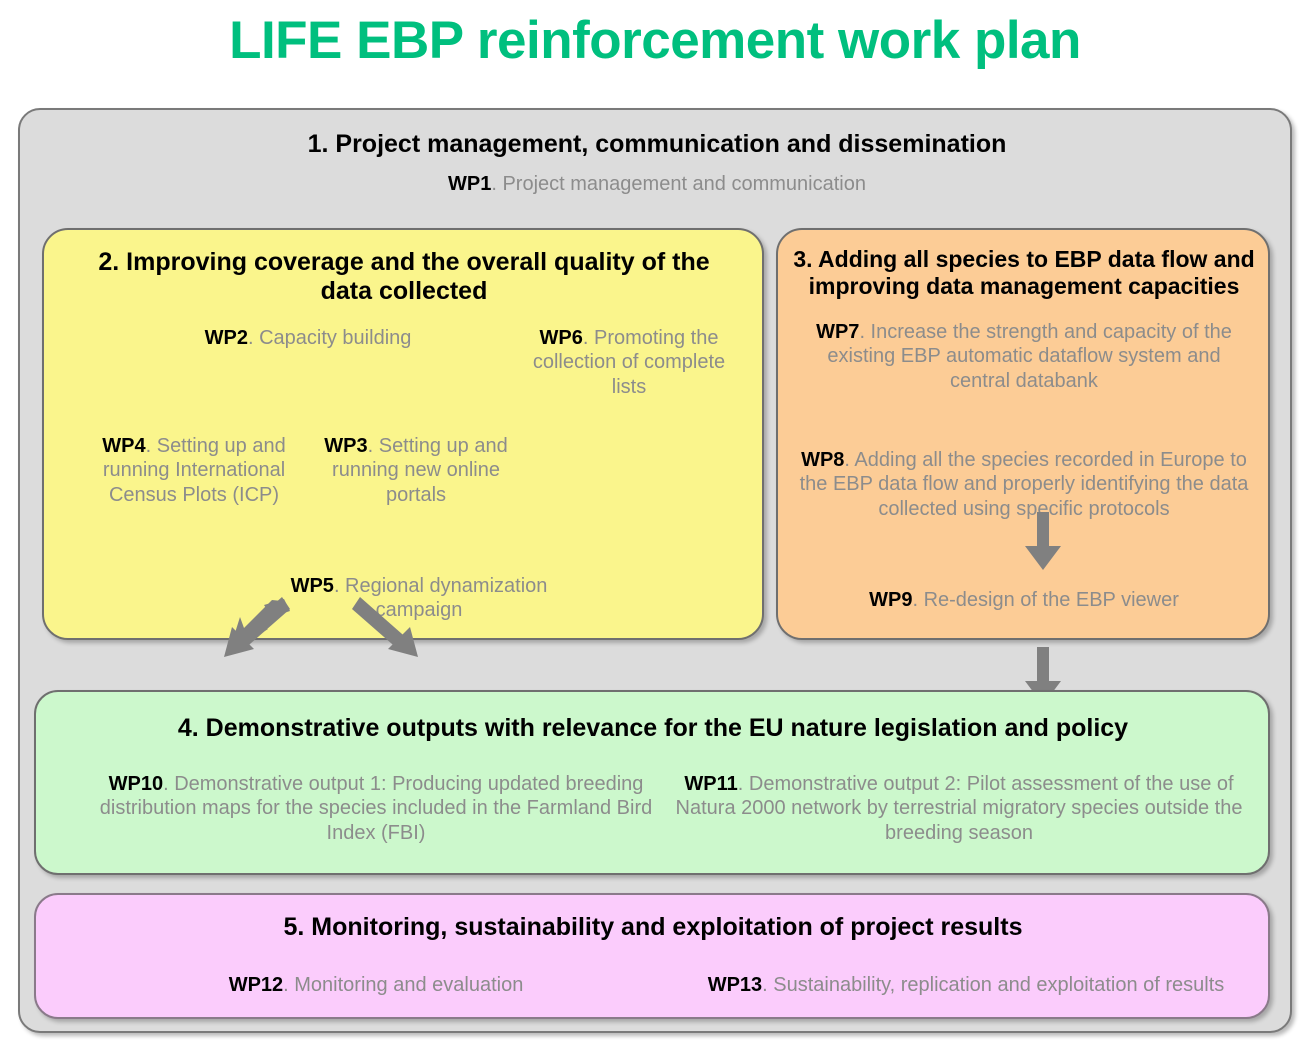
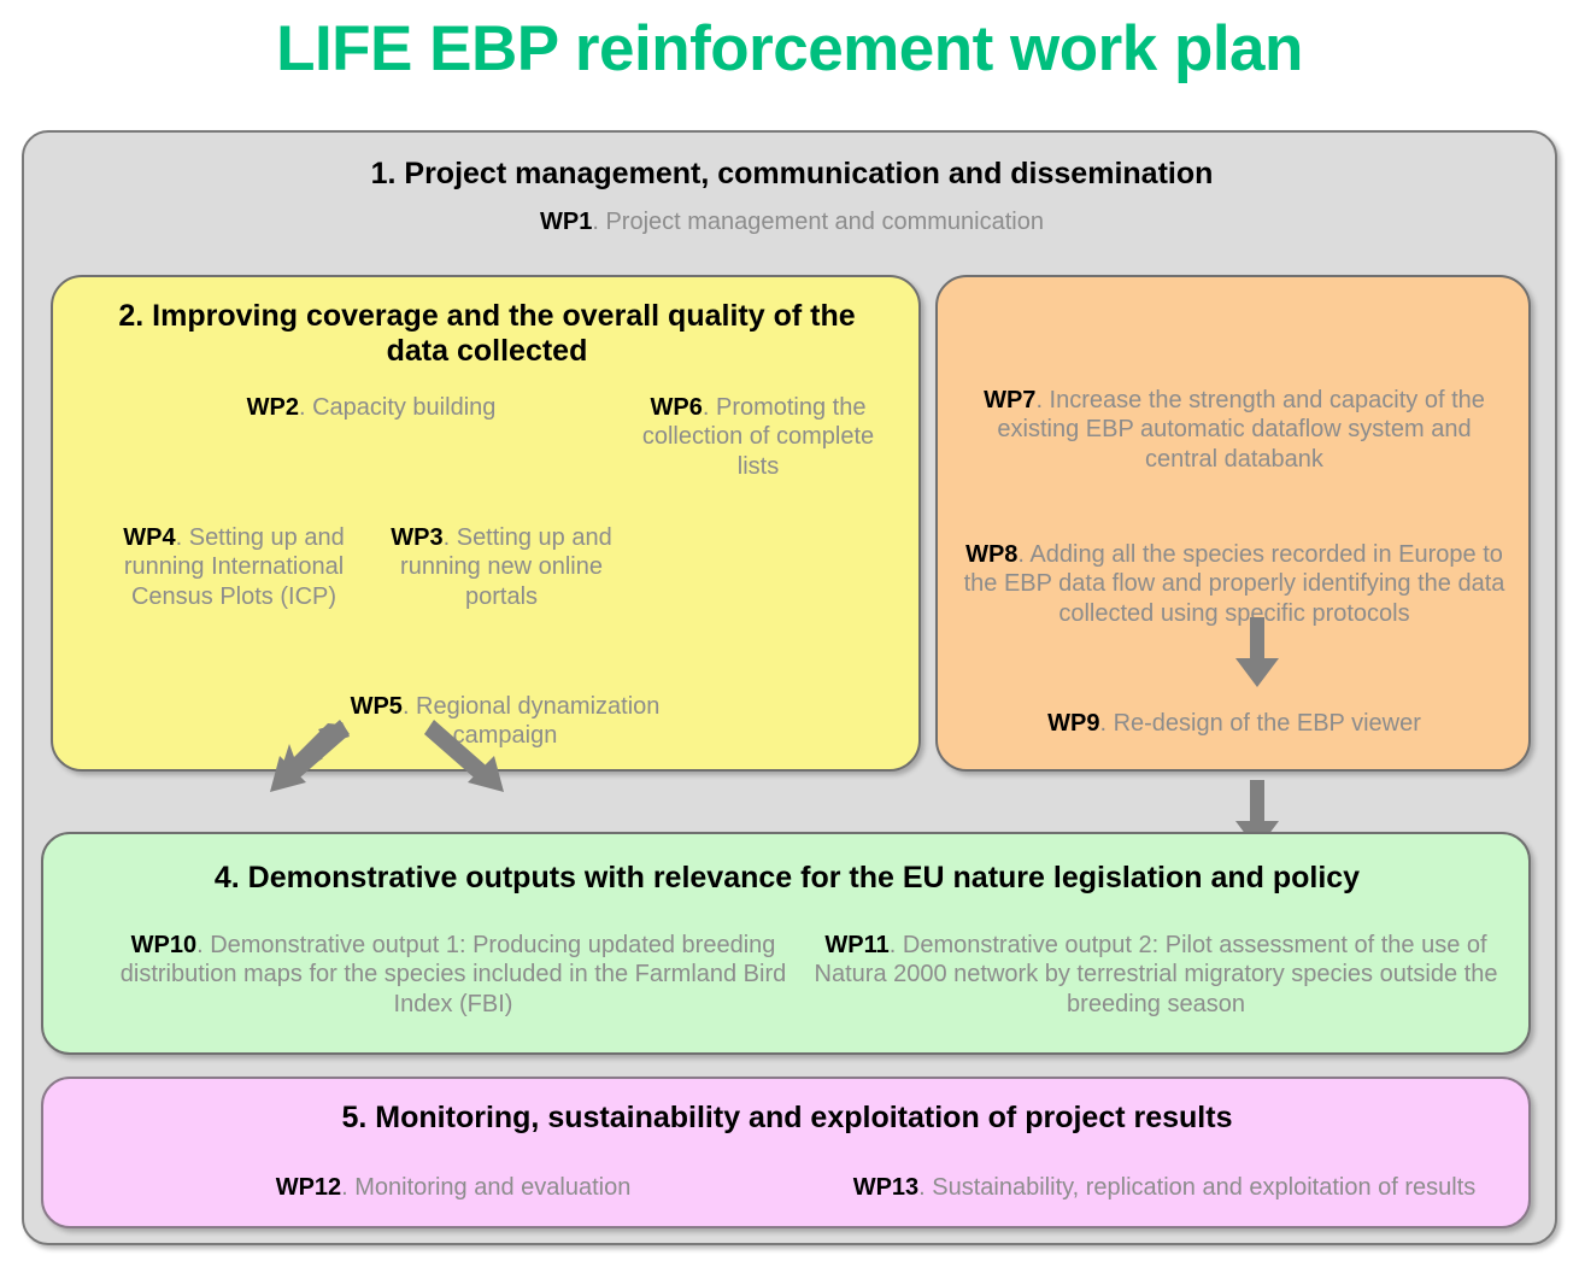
  LIFE EBP reinforcement work plan
  1. Project management, communication and dissemination
  WP1. Project management and communication
  2. Improving coverage and the overall quality of the data collected
  WP2. Capacity building
  WP6. Promoting the collection of complete lists
  WP4. Setting up and running International Census Plots (ICP)
  WP3. Setting up and running new online portals
  WP5. Regional dynamization campaign
- 3. Adding all species to EBP data flow and improving data management capacities
  WP7. Increase the strength and capacity of the existing EBP automatic dataflow system and central databank
  WP8. Adding all the species recorded in Europe to the EBP data flow and properly identifying the data collected using specific protocols
  WP9. Re-design of the EBP viewer
  4. Demonstrative outputs with relevance for the EU nature legislation and policy
  WP10. Demonstrative output 1: Producing updated breeding distribution maps for the species included in the Farmland Bird Index (FBI)
  WP11. Demonstrative output 2: Pilot assessment of the use of Natura 2000 network by terrestrial migratory species outside the breeding season
  5. Monitoring, sustainability and exploitation of project results
  WP12. Monitoring and evaluation
  WP13. Sustainability, replication and exploitation of results
